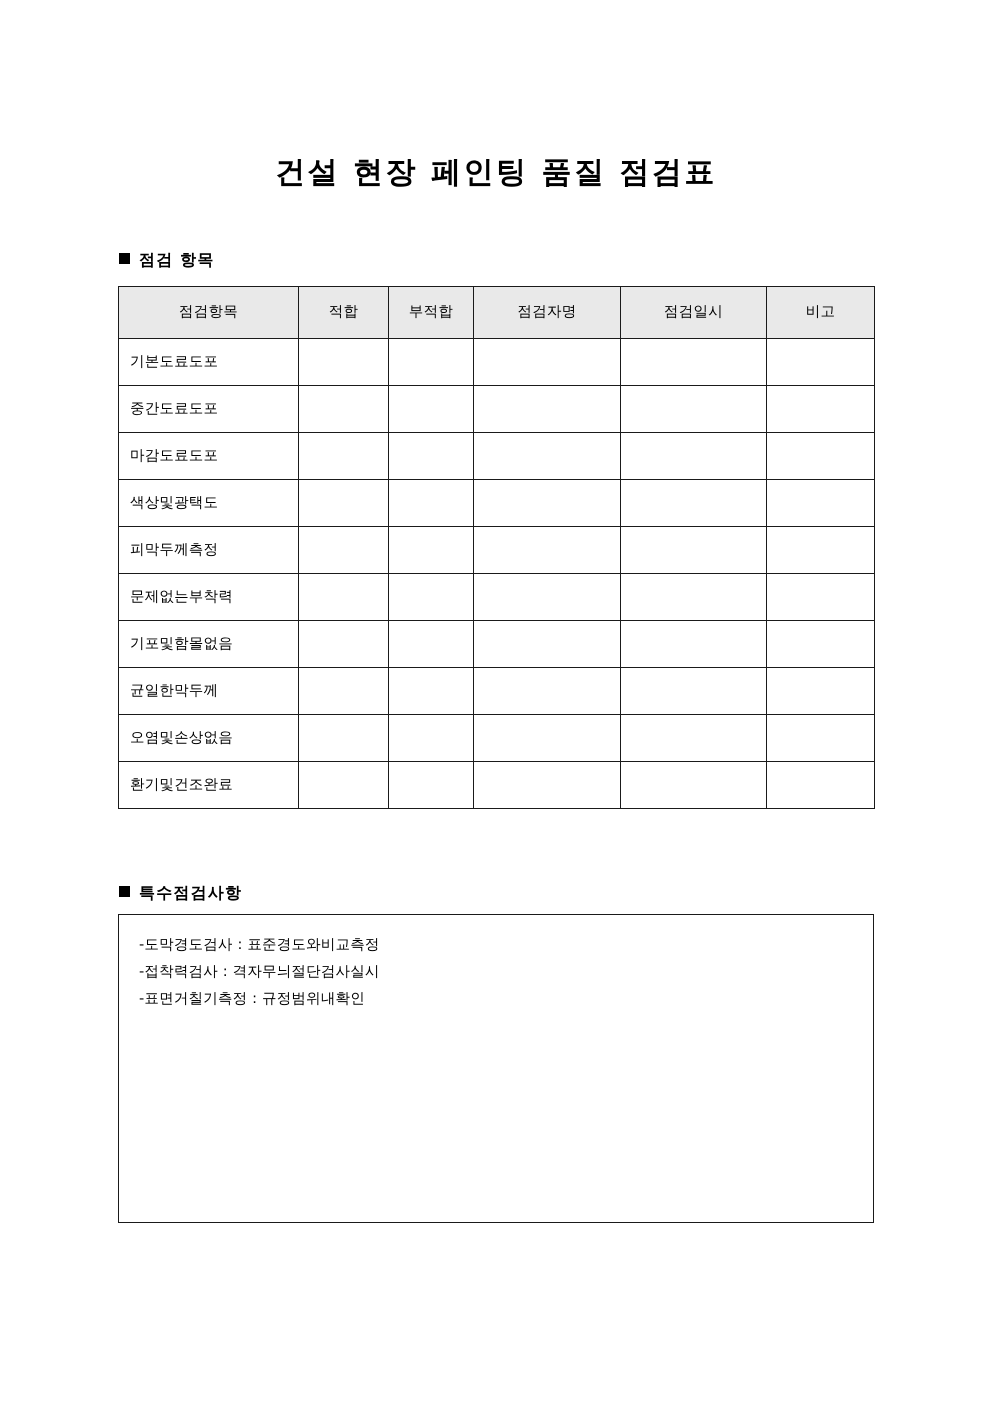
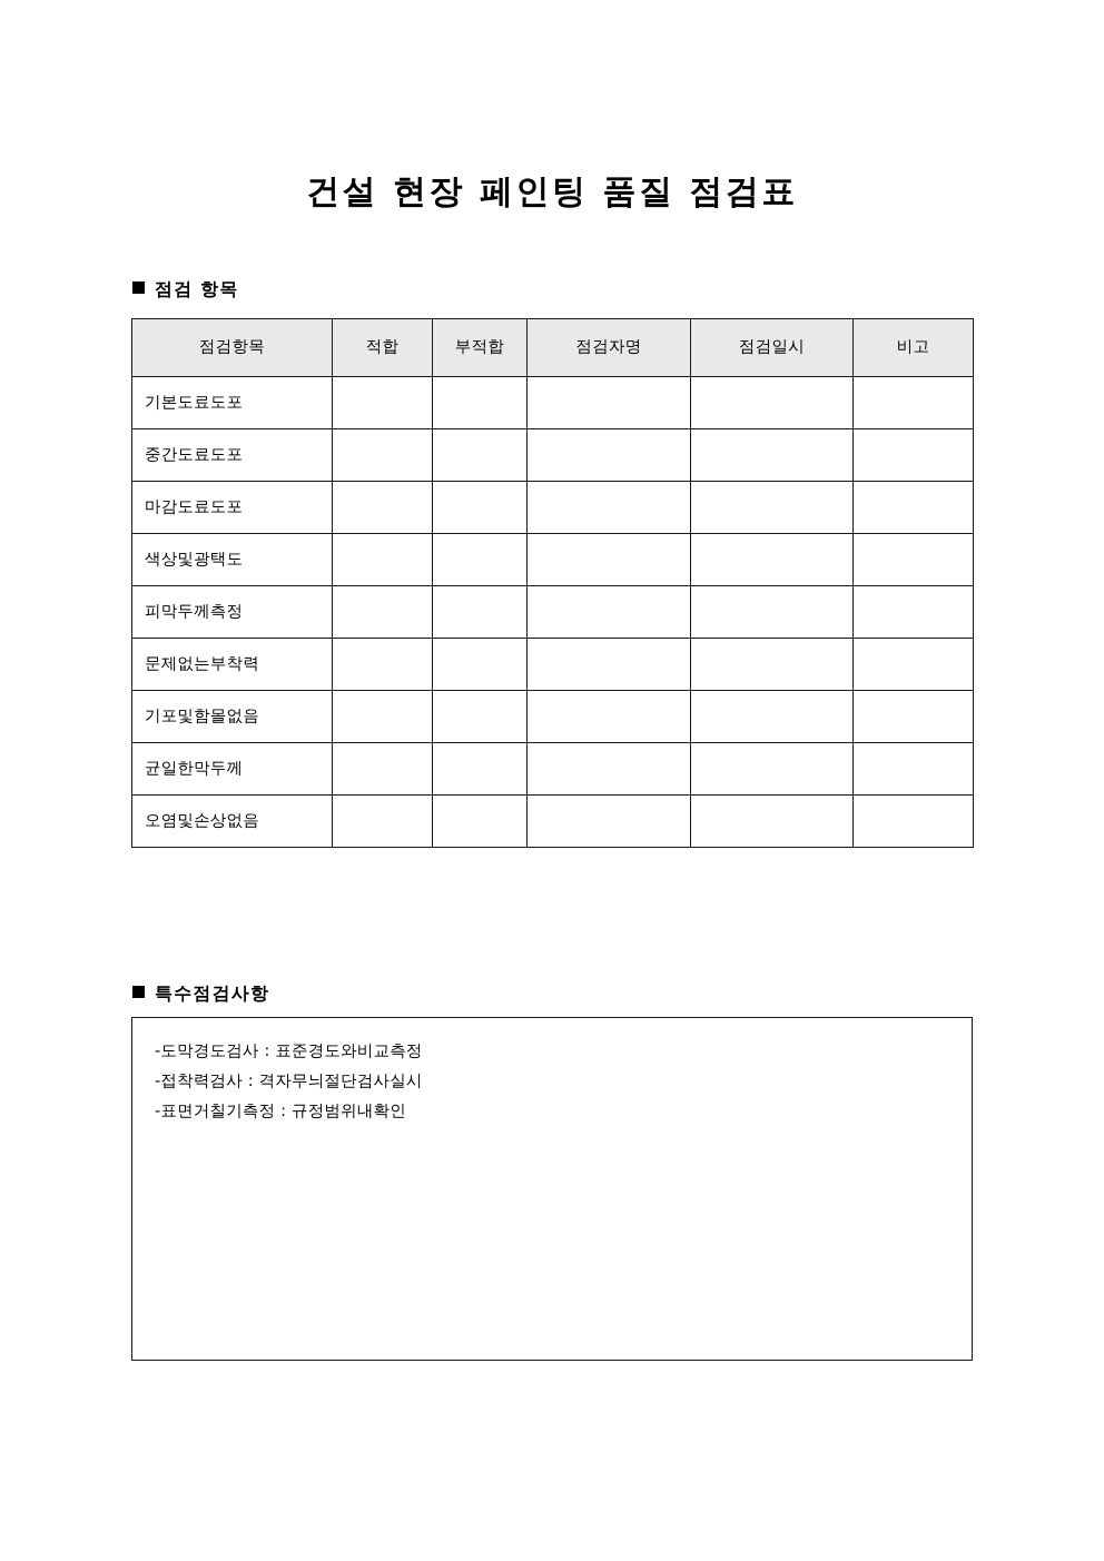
  건설 현장 페인팅 품질 점검표
  점검 항목
  점검항목	적합	부적합	점검자명	점검일시	비고
  기본도료도포
  중간도료도포
  마감도료도포
  색상및광택도
  피막두께측정
  문제없는부착력
  기포및함몰없음
  균일한막두께
  오염및손상없음
- 환기및건조완료
  특수점검사항
  -도막경도검사 : 표준경도와비교측정
  -접착력검사 : 격자무늬절단검사실시
  -표면거칠기측정 : 규정범위내확인
